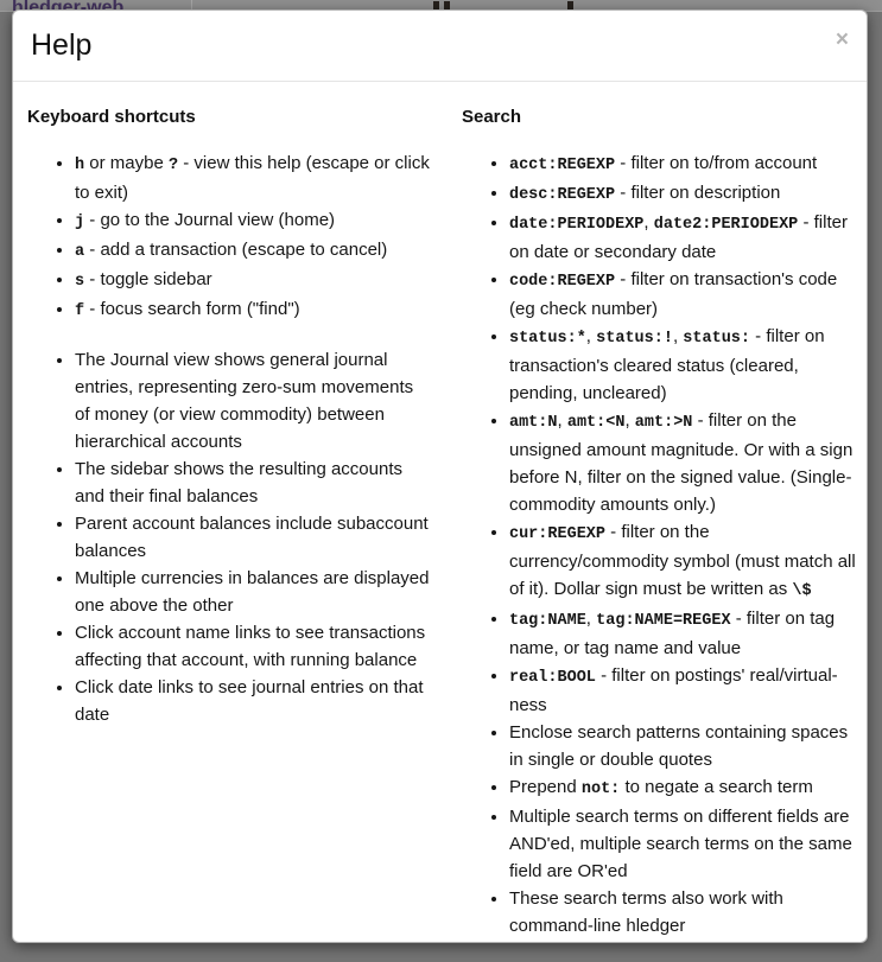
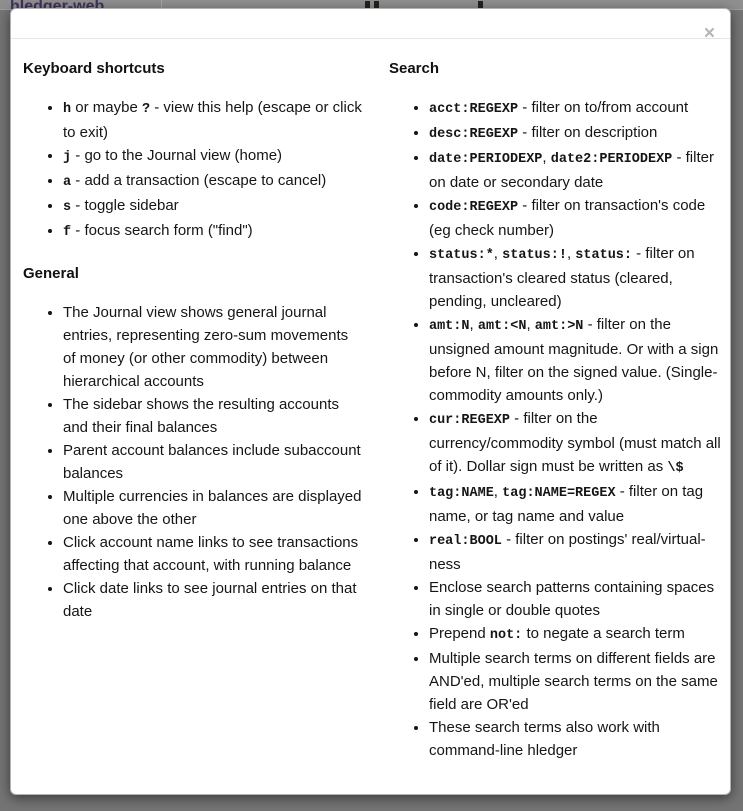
  hledger-web
- Help
  ×
  Keyboard shortcuts
  h or maybe ? - view this help (escape or click to exit)
  j - go to the Journal view (home)
  a - add a transaction (escape to cancel)
  s - toggle sidebar
  f - focus search form ("find")
+ General
- The Journal view shows general journal entries, representing zero-sum movements of money (or view commodity) between hierarchical accounts
+ The Journal view shows general journal entries, representing zero-sum movements of money (or other commodity) between hierarchical accounts
  The sidebar shows the resulting accounts and their final balances
  Parent account balances include subaccount balances
  Multiple currencies in balances are displayed one above the other
  Click account name links to see transactions affecting that account, with running balance
  Click date links to see journal entries on that date
  Search
  acct:REGEXP - filter on to/from account
  desc:REGEXP - filter on description
  date:PERIODEXP, date2:PERIODEXP - filter on date or secondary date
  code:REGEXP - filter on transaction's code (eg check number)
  status:*, status:!, status: - filter on transaction's cleared status (cleared, pending, uncleared)
  amt:N, amt:<N, amt:>N - filter on the unsigned amount magnitude. Or with a sign before N, filter on the signed value. (Single-commodity amounts only.)
  cur:REGEXP - filter on the currency/commodity symbol (must match all of it). Dollar sign must be written as \$
  tag:NAME, tag:NAME=REGEX - filter on tag name, or tag name and value
  real:BOOL - filter on postings' real/virtual-ness
  Enclose search patterns containing spaces in single or double quotes
  Prepend not: to negate a search term
  Multiple search terms on different fields are AND'ed, multiple search terms on the same field are OR'ed
  These search terms also work with command-line hledger
